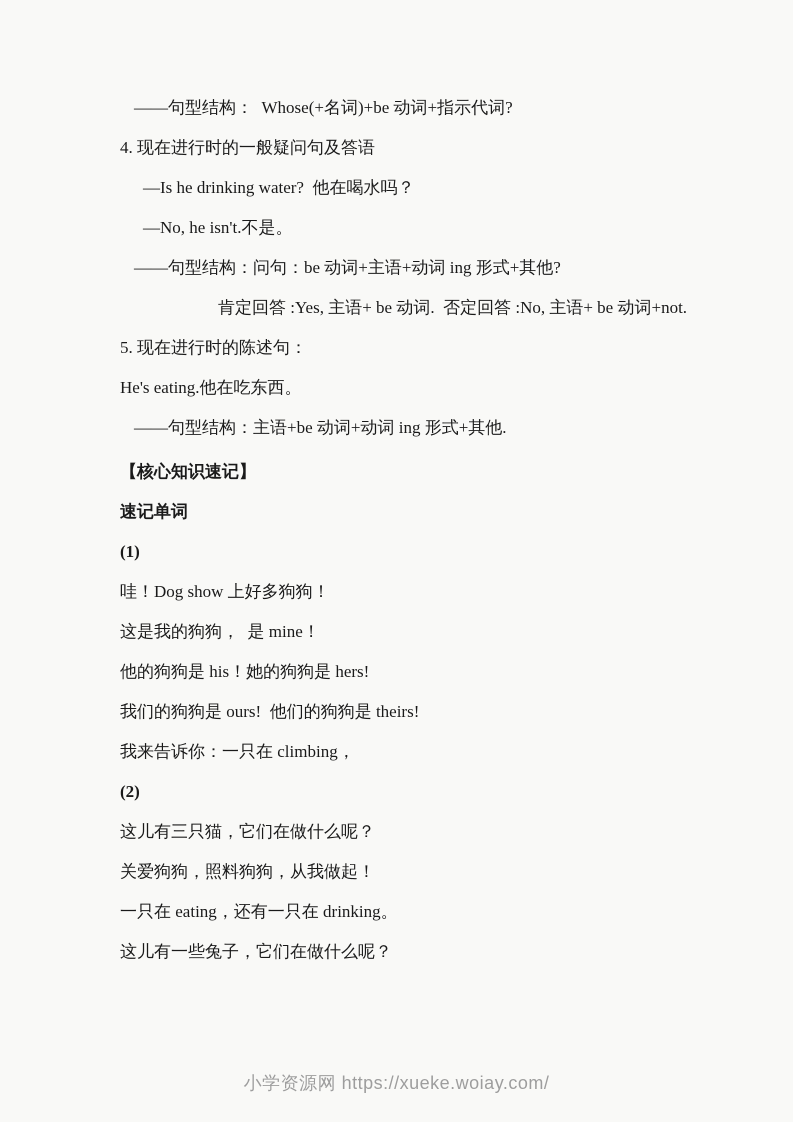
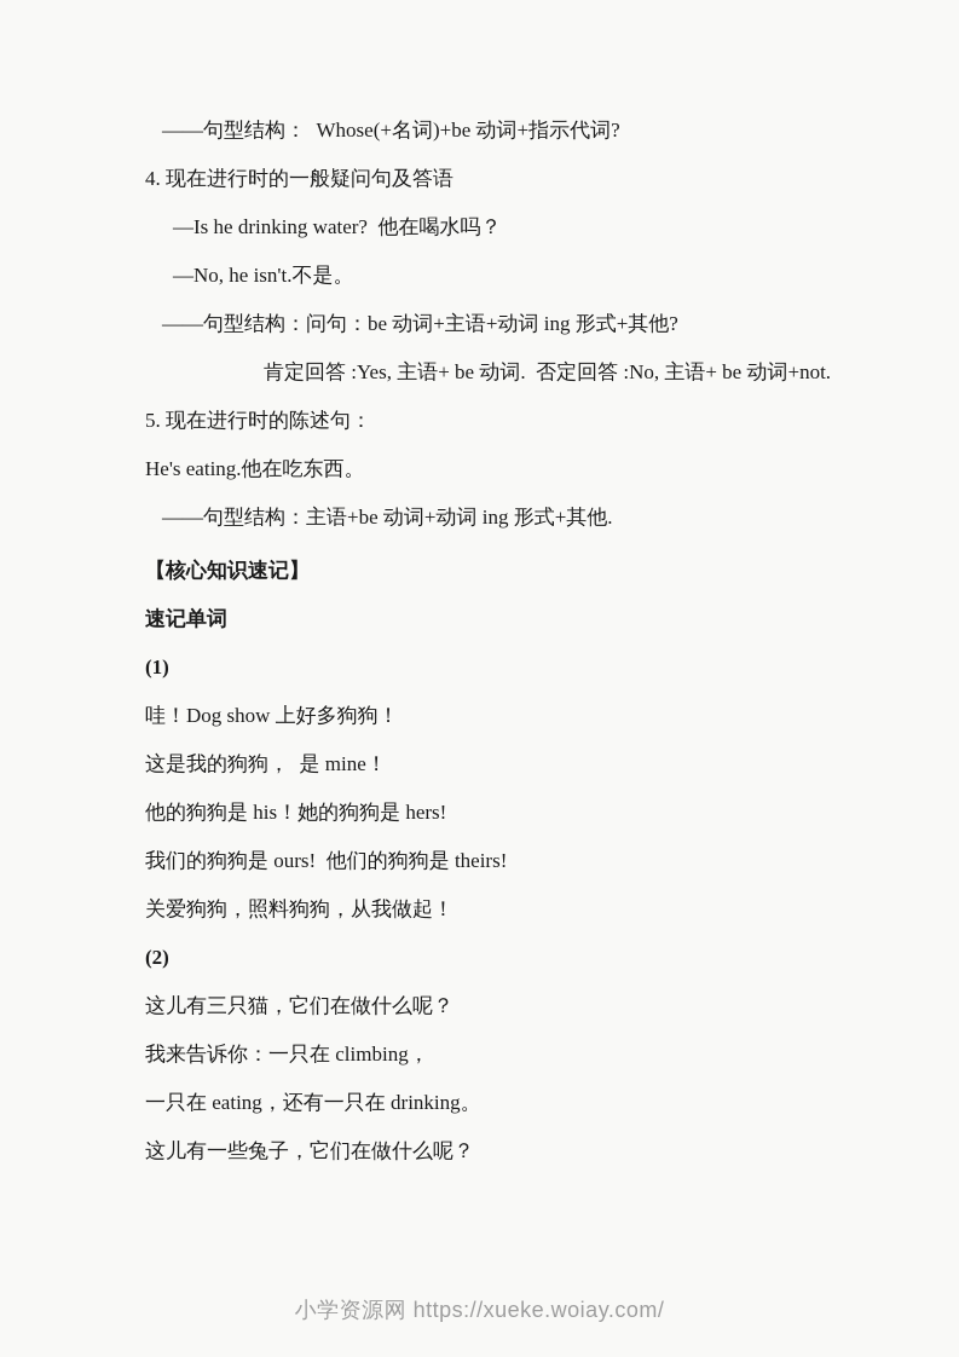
  ——句型结构： Whose(+名词)+be 动词+指示代词?
  4. 现在进行时的一般疑问句及答语
  —Is he drinking water? 他在喝水吗？
  —No, he isn't.不是。
  ——句型结构：问句：be 动词+主语+动词 ing 形式+其他?
  肯定回答 :Yes, 主语+ be 动词. 否定回答 :No, 主语+ be 动词+not.
  5. 现在进行时的陈述句：
  He's eating.他在吃东西。
  ——句型结构：主语+be 动词+动词 ing 形式+其他.
  【核心知识速记】
  速记单词
  (1)
  哇！Dog show 上好多狗狗！
  这是我的狗狗， 是 mine！
  他的狗狗是 his！她的狗狗是 hers!
  我们的狗狗是 ours! 他们的狗狗是 theirs!
- 我来告诉你：一只在 climbing，
+ 关爱狗狗，照料狗狗，从我做起！
  (2)
  这儿有三只猫，它们在做什么呢？
- 关爱狗狗，照料狗狗，从我做起！
+ 我来告诉你：一只在 climbing，
  一只在 eating，还有一只在 drinking。
  这儿有一些兔子，它们在做什么呢？
  小学资源网 https://xueke.woiay.com/
